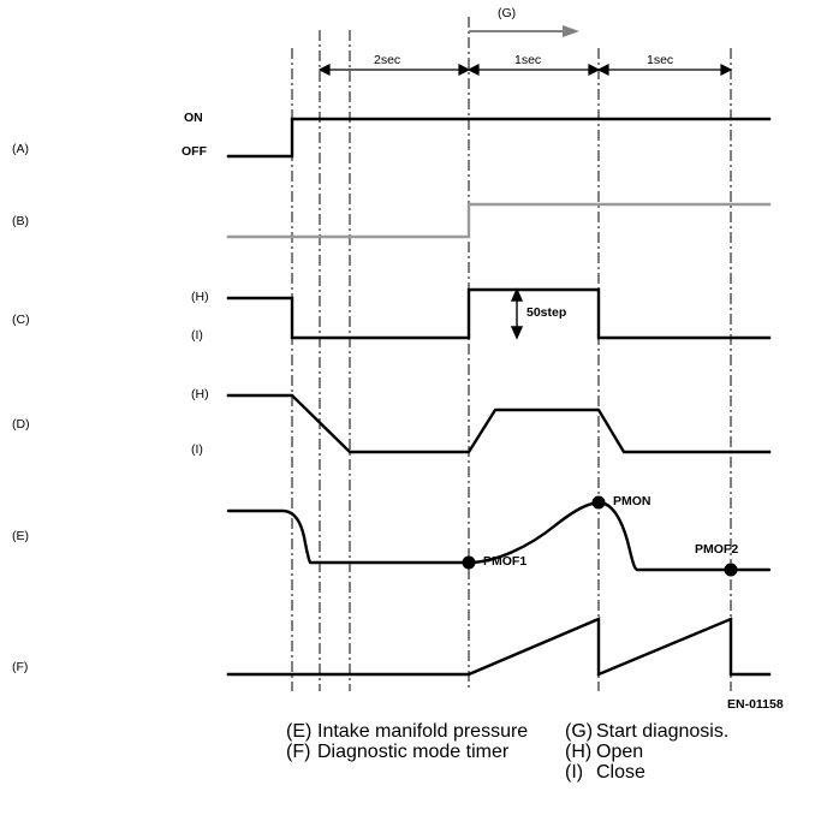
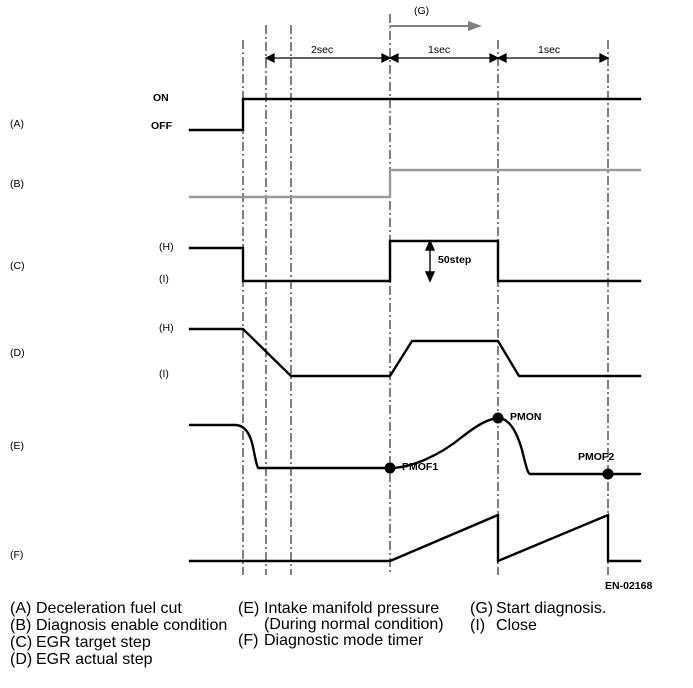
  (A)
  (B)
  (C)
  (D)
  (E)
  (F)
  ON
  OFF
  (H)
  (I)
  (H)
  (I)
  2sec
  1sec
  1sec
  (G)
  50step
  PMOF1
  PMON
  PMOF2
- EN-01158
+ EN-02168
+ (A) Deceleration fuel cut
+ (B) Diagnosis enable condition
+ (C) EGR target step
+ (D) EGR actual step
  (E) Intake manifold pressure
+ (During normal condition)
  (F) Diagnostic mode timer
  (G) Start diagnosis.
- (H) Open
  (I) Close
